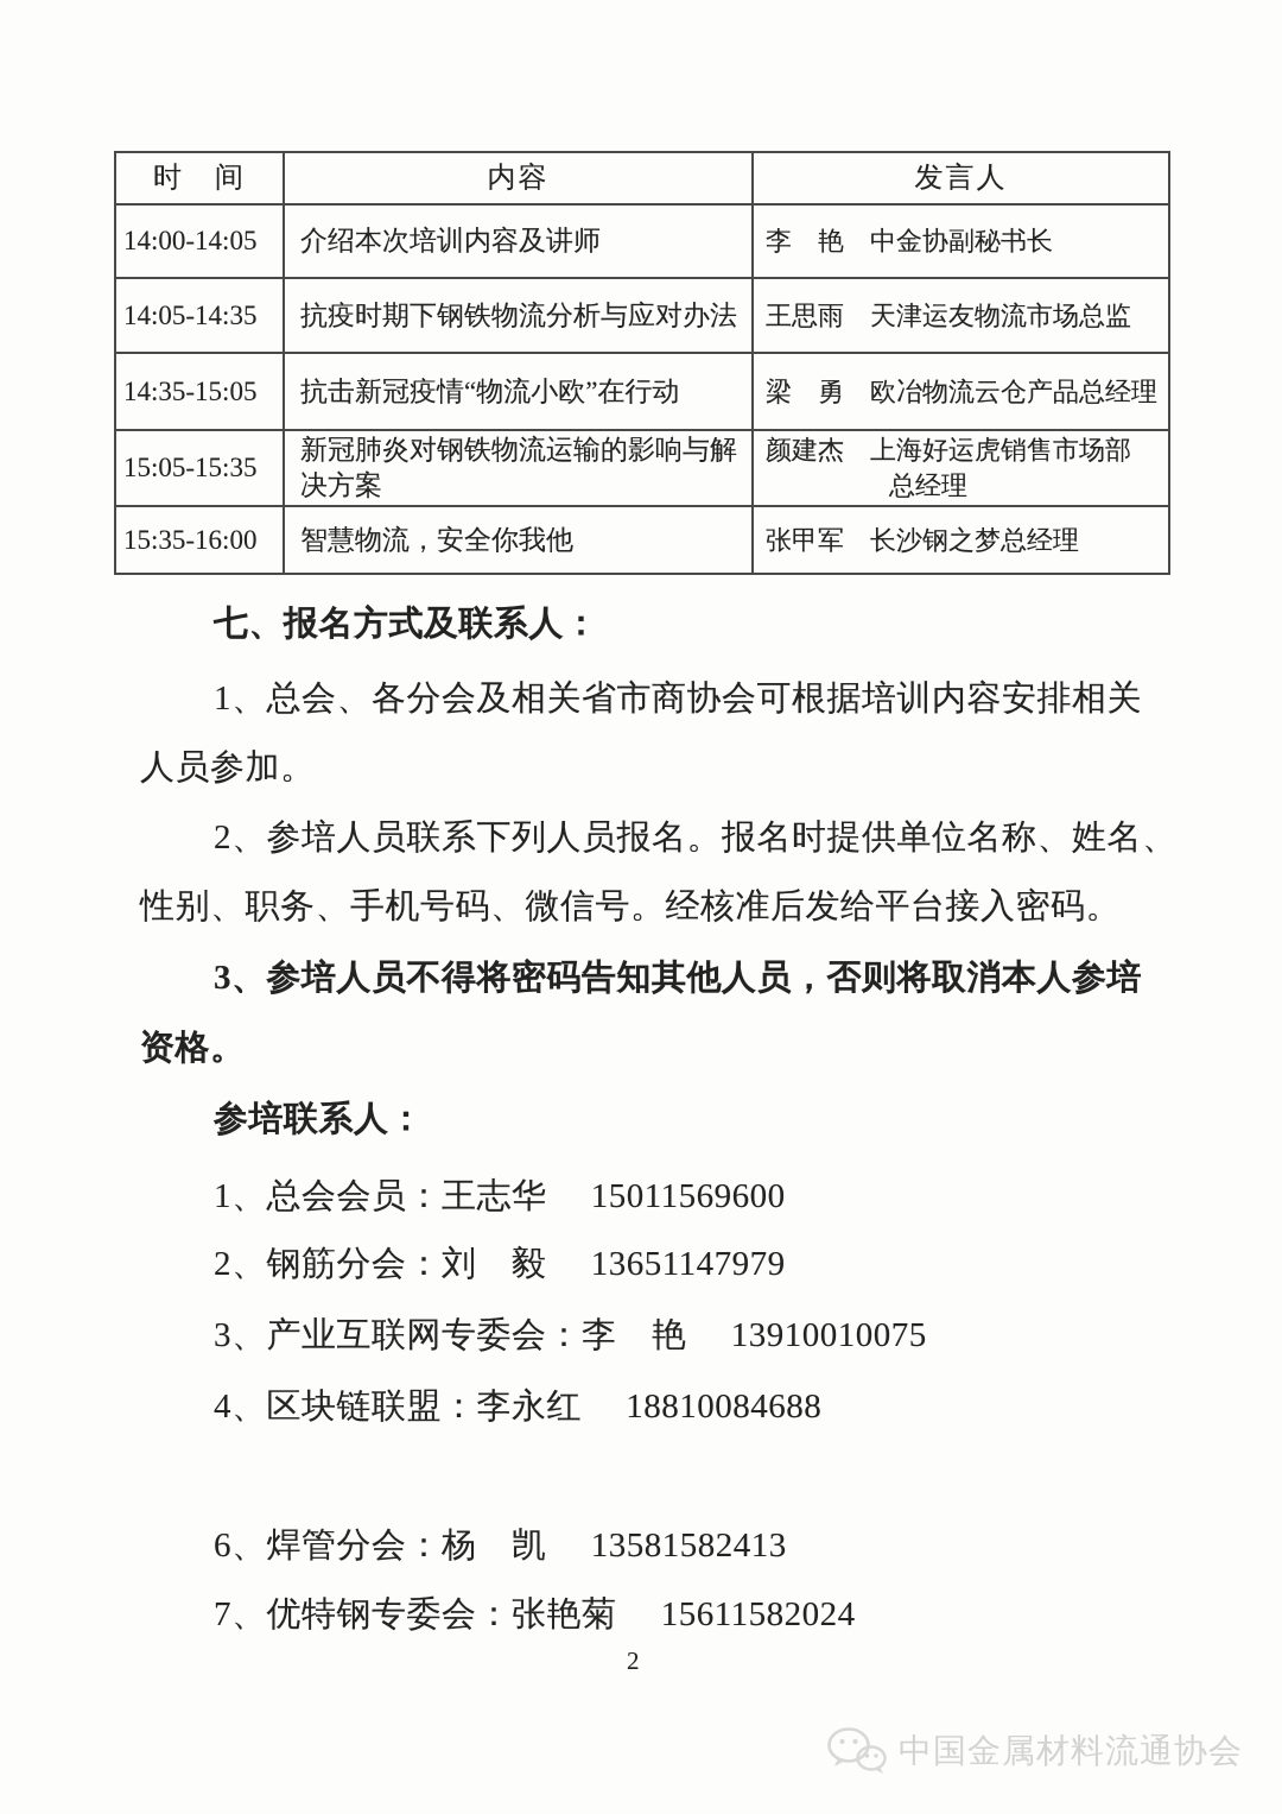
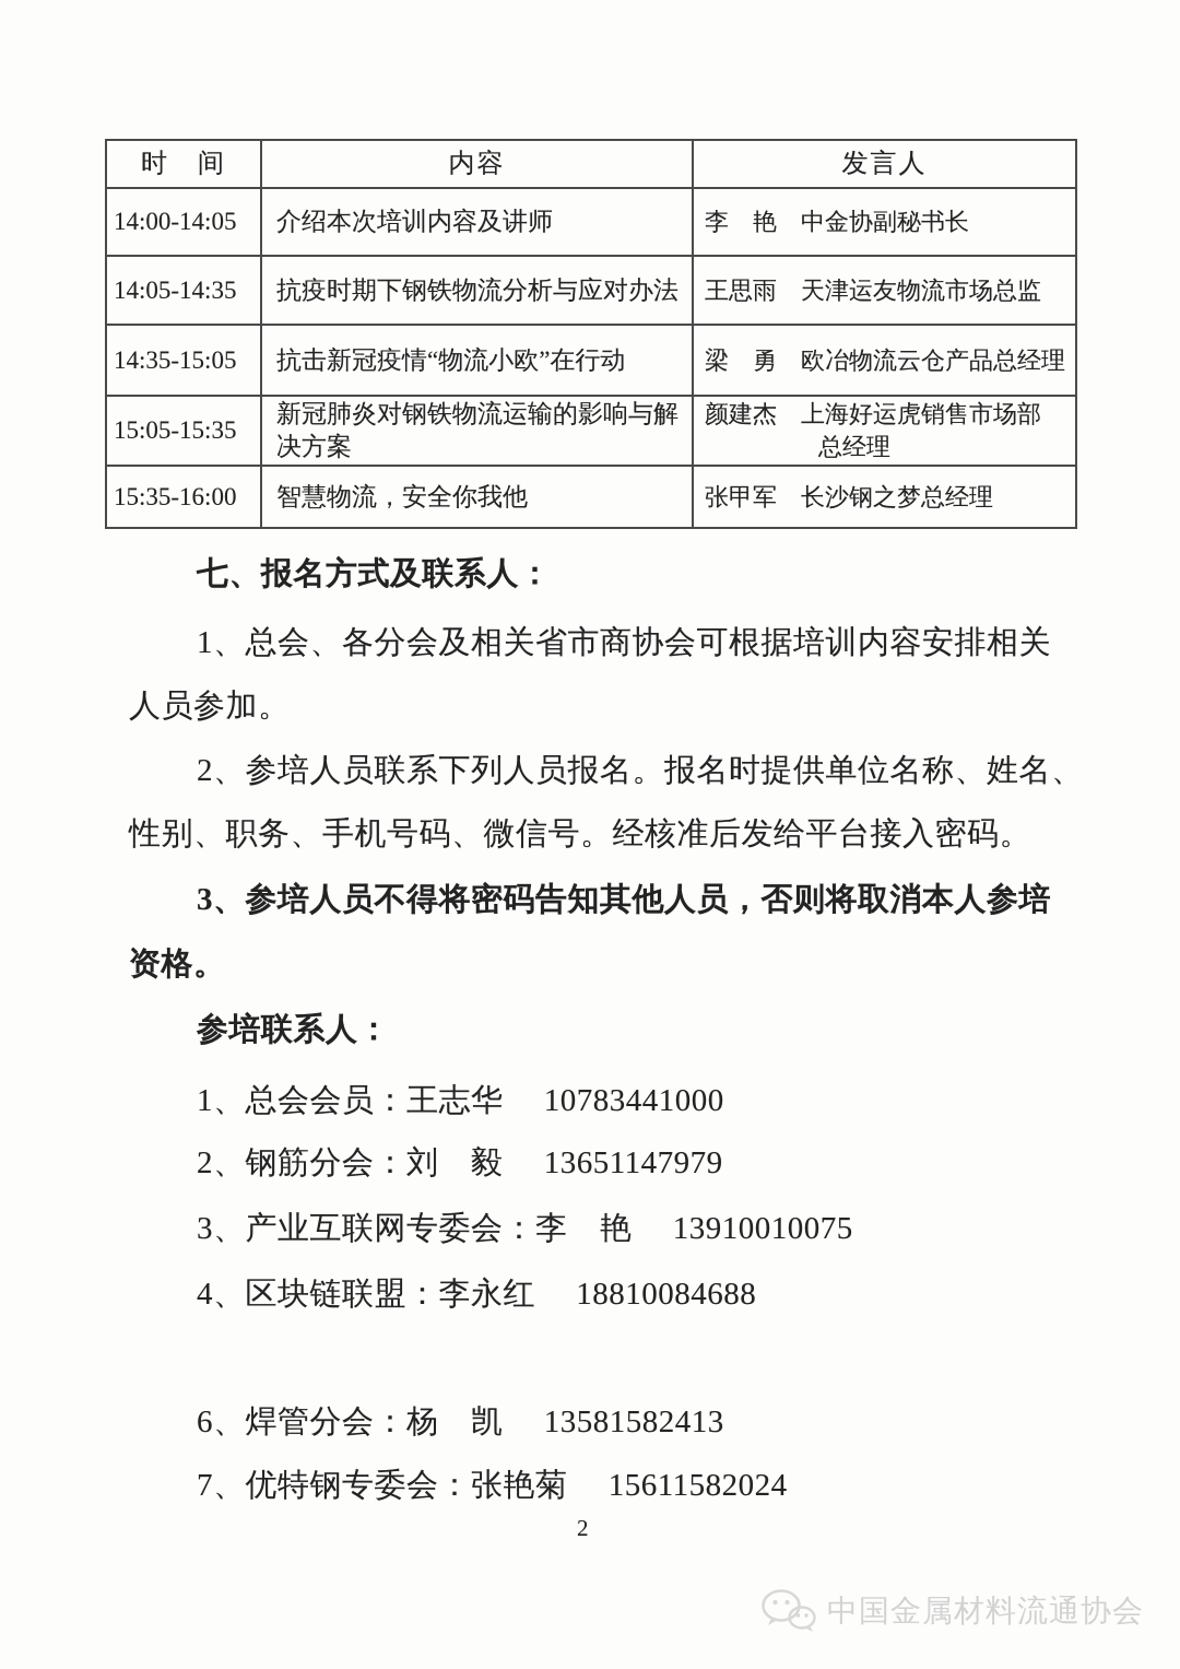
  时 间	内容	发言人
  14:00-14:05	介绍本次培训内容及讲师	李 艳 中金协副秘书长
  14:05-14:35	抗疫时期下钢铁物流分析与应对办法	王思雨 天津运友物流市场总监
  14:35-15:05	抗击新冠疫情“物流小欧”在行动	梁 勇 欧冶物流云仓产品总经理
  15:05-15:35	新冠肺炎对钢铁物流运输的影响与解 决方案	颜建杰 上海好运虎销售市场部 总经理
  15:35-16:00	智慧物流，安全你我他	张甲军 长沙钢之梦总经理
  七、报名方式及联系人：
  1、总会、各分会及相关省市商协会可根据培训内容安排相关
  人员参加。
  2、参培人员联系下列人员报名。报名时提供单位名称、姓名、
  性别、职务、手机号码、微信号。经核准后发给平台接入密码。
  3、参培人员不得将密码告知其他人员，否则将取消本人参培
  资格。
  参培联系人：
- 1、总会会员：王志华 15011569600
+ 1、总会会员：王志华 10783441000
  2、钢筋分会：刘 毅 13651147979
  3、产业互联网专委会：李 艳 13910010075
  4、区块链联盟：李永红 18810084688
  6、焊管分会：杨 凯 13581582413
  7、优特钢专委会：张艳菊 15611582024
  2
  中国金属材料流通协会
